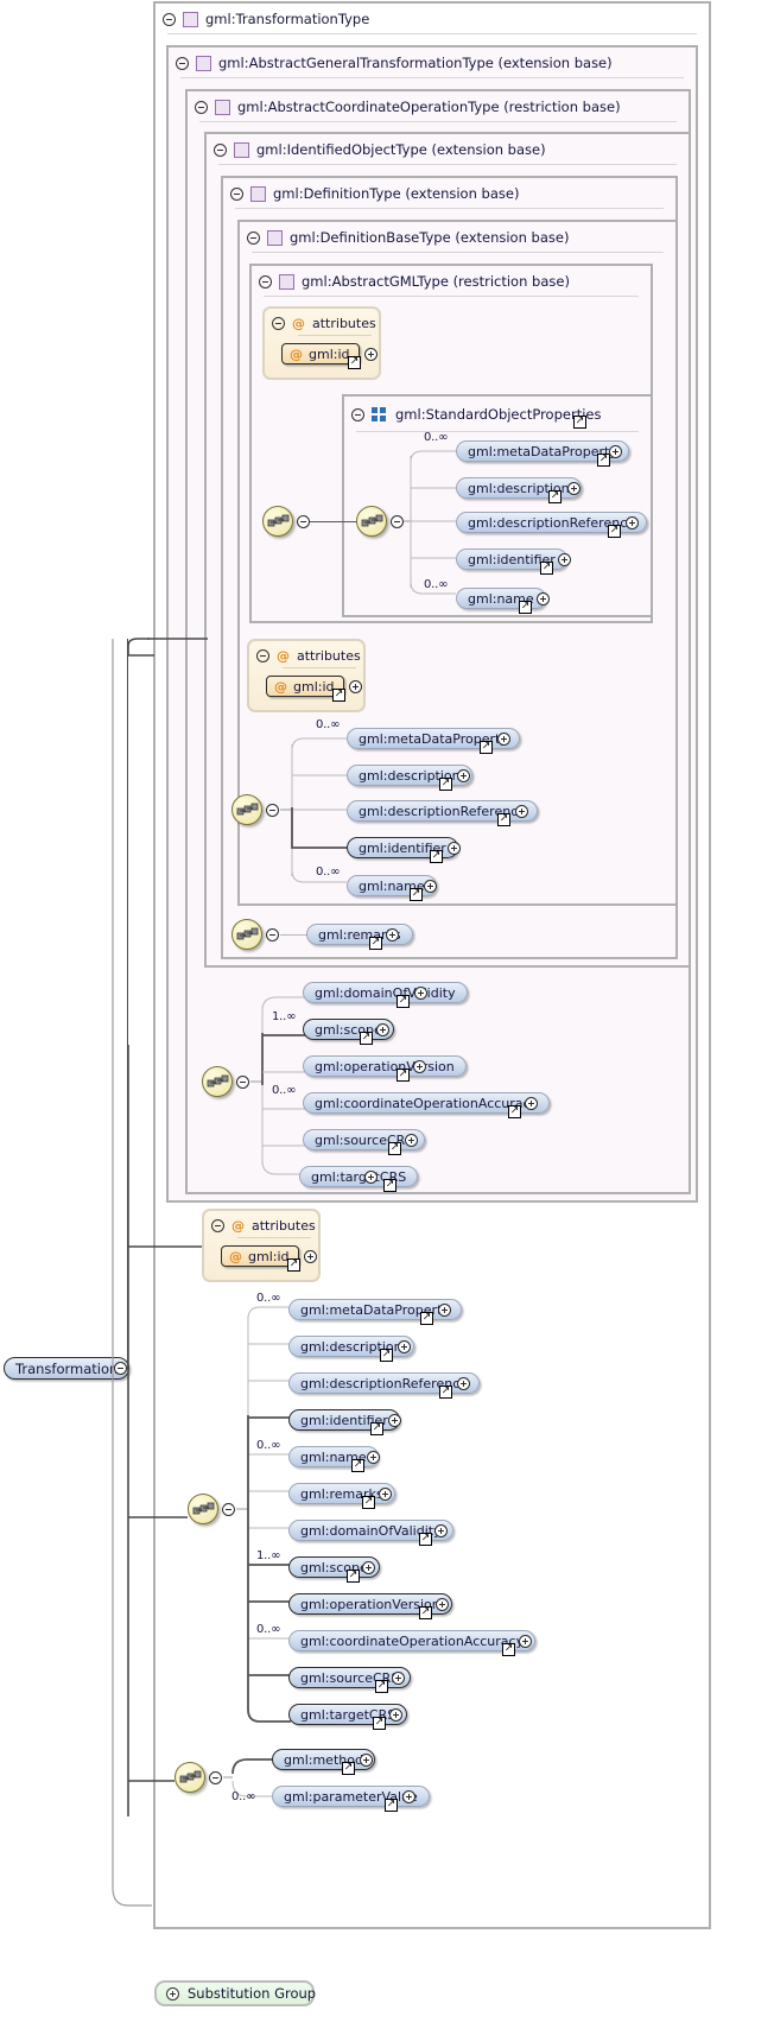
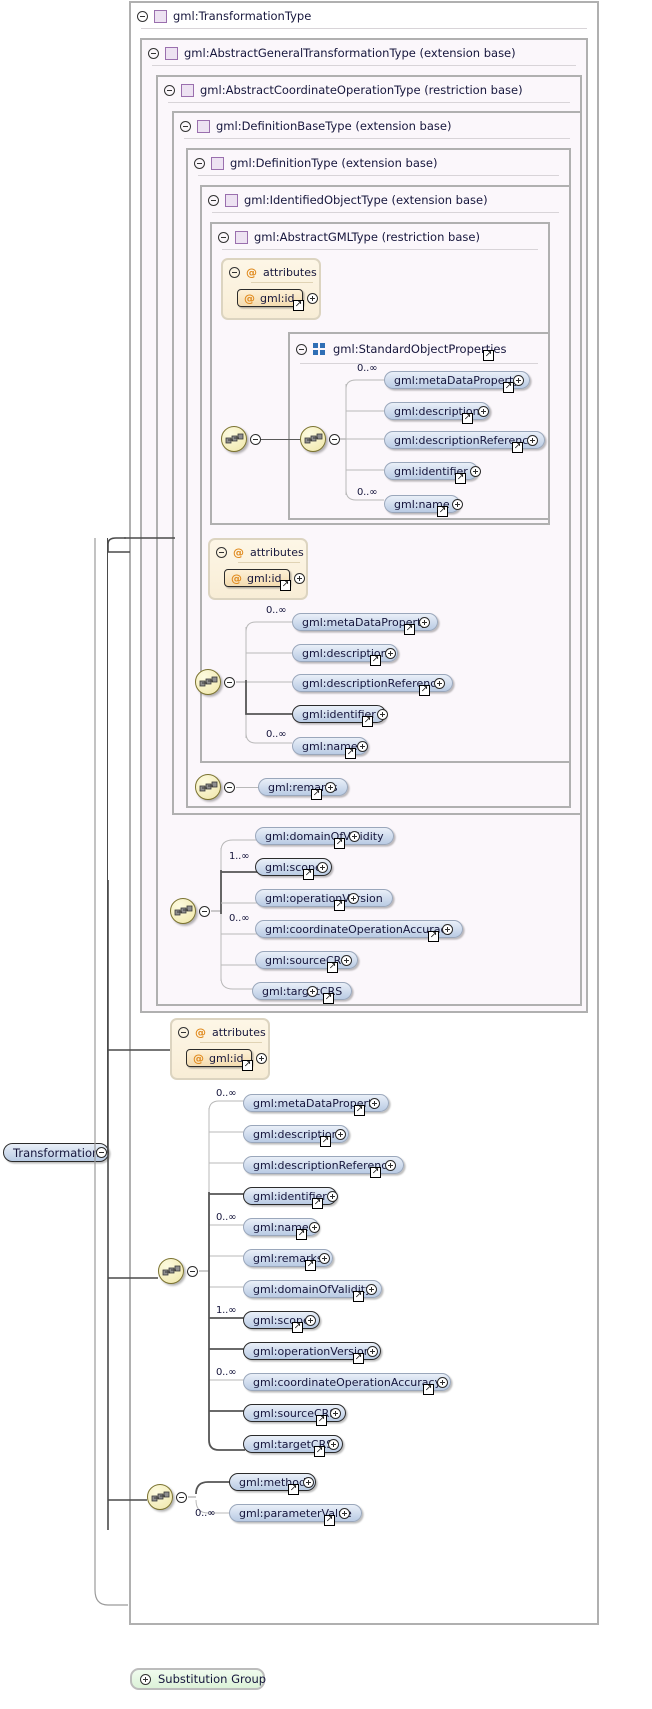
  gml:TransformationType
  gml:AbstractGeneralTransformationType (extension base)
  gml:AbstractCoordinateOperationType (restriction base)
- gml:IdentifiedObjectType (extension base)
+ gml:DefinitionBaseType (extension base)
  gml:DefinitionType (extension base)
- gml:DefinitionBaseType (extension base)
+ gml:IdentifiedObjectType (extension base)
  gml:AbstractGMLType (restriction base)
  @
  attributes
  @
  gml:id
  ↗
  gml:StandardObjectProperties
  ↗
  0..∞
  gml:metaDataPropert
  ↗
  gml:description
  ↗
  gml:descriptionReferenc
  ↗
  gml:identifier
  ↗
  0..∞
  gml:name
  ↗
  @
  attributes
  @
  gml:id
  ↗
  0..∞
  gml:metaDataProper
  ↗
  gml:descriptio
  ↗
  gml:descriptionReferen
  ↗
  gml:identifier
  ↗
  0..∞
  gml:name
  ↗
  gml:remar
  ↗
  gml:domainOfVidity
  ↗
  1..∞
  gml:scop
  ↗
  gml:operationVsion
  ↗
  0..∞
  gml:coordinateOperationAccura
  ↗
  gml:sourceCR
  ↗
  gml:targCRS
  ↗
  @
  attributes
  @
  gml:id
  ↗
  0..∞
  gml:metaDataProper
  ↗
  gml:descriptio
  ↗
  gml:descriptionReferen
  ↗
  gml:identifier
  ↗
  0..∞
  gml:name
  ↗
  gml:remark
  ↗
  gml:domainOfValidit
  ↗
  1..∞
  gml:scop
  ↗
  gml:operationVersio
  ↗
  0..∞
  gml:coordinateOperationAccurac
  ↗
  gml:sourceCR
  ↗
  gml:targetCR
  ↗
  gml:metho
  ↗
  0..∞
  gml:parameterVal
  ↗
  Transformatio
  Substitution Group
